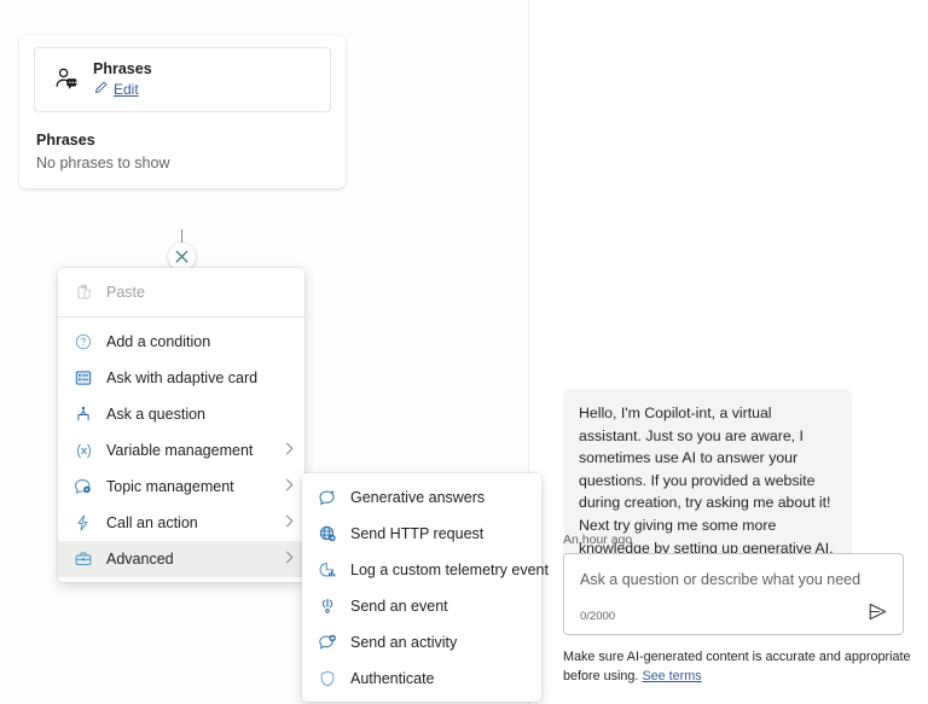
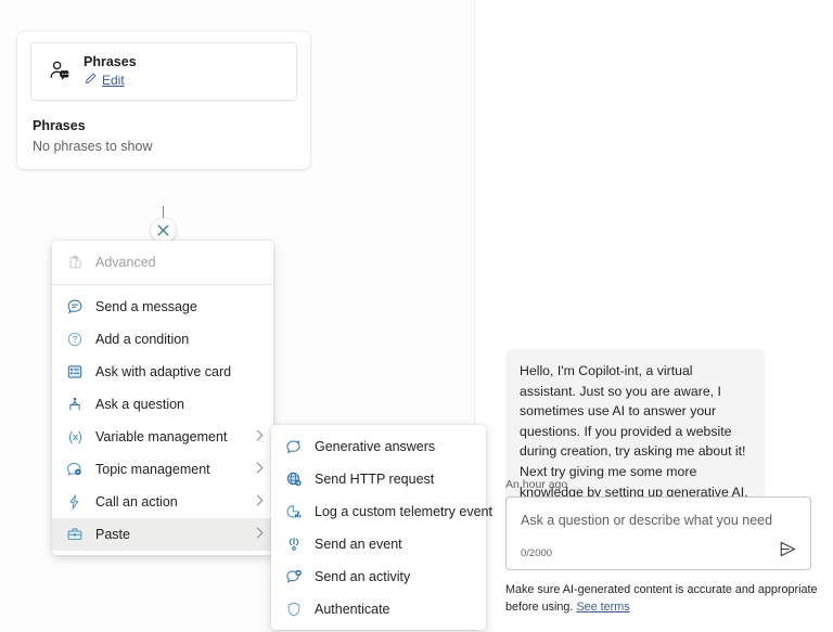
  Phrases
  Edit
  Phrases
  No phrases to show
- Paste
+ Advanced
+ Send a message
  Add a condition
  Ask with adaptive card
  Ask a question
  Variable management
  Topic management
  Call an action
- Advanced
+ Paste
  Generative answers
  Send HTTP request
  Log a custom telemetry event
  Send an event
  Send an activity
  Authenticate
  Hello, I'm Copilot-int, a virtual assistant. Just so you are aware, I sometimes use AI to answer your questions. If you provided a website during creation, try asking me about it! Next try giving me some more knowledge by setting up generative AI.
  An hour ago
  Ask a question or describe what you need
  0/2000
  Make sure AI-generated content is accurate and appropriate before using. See terms
